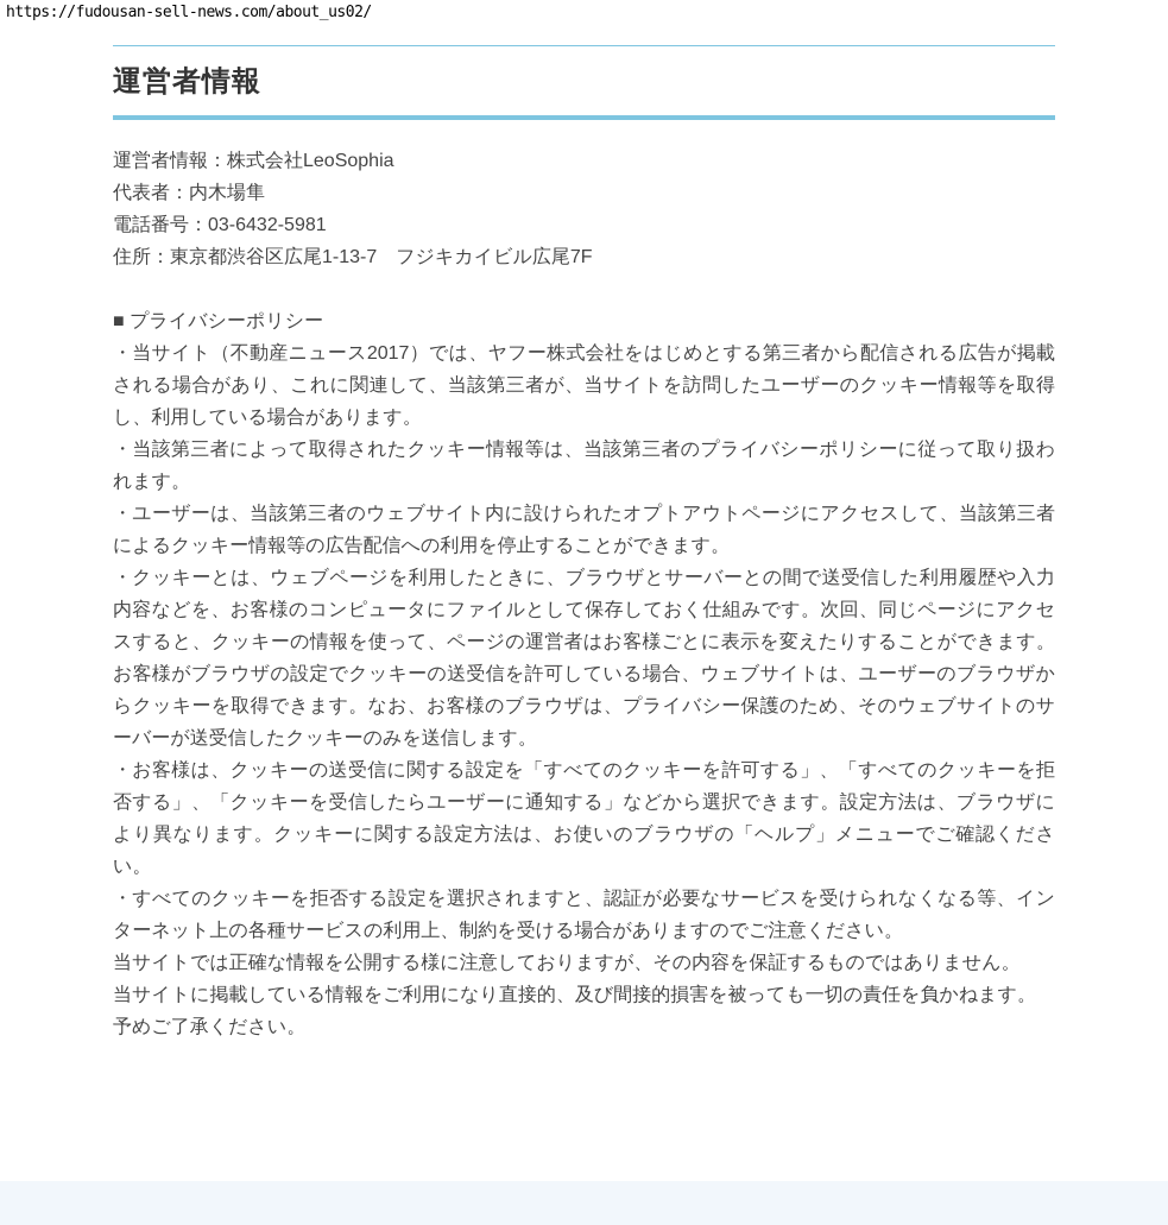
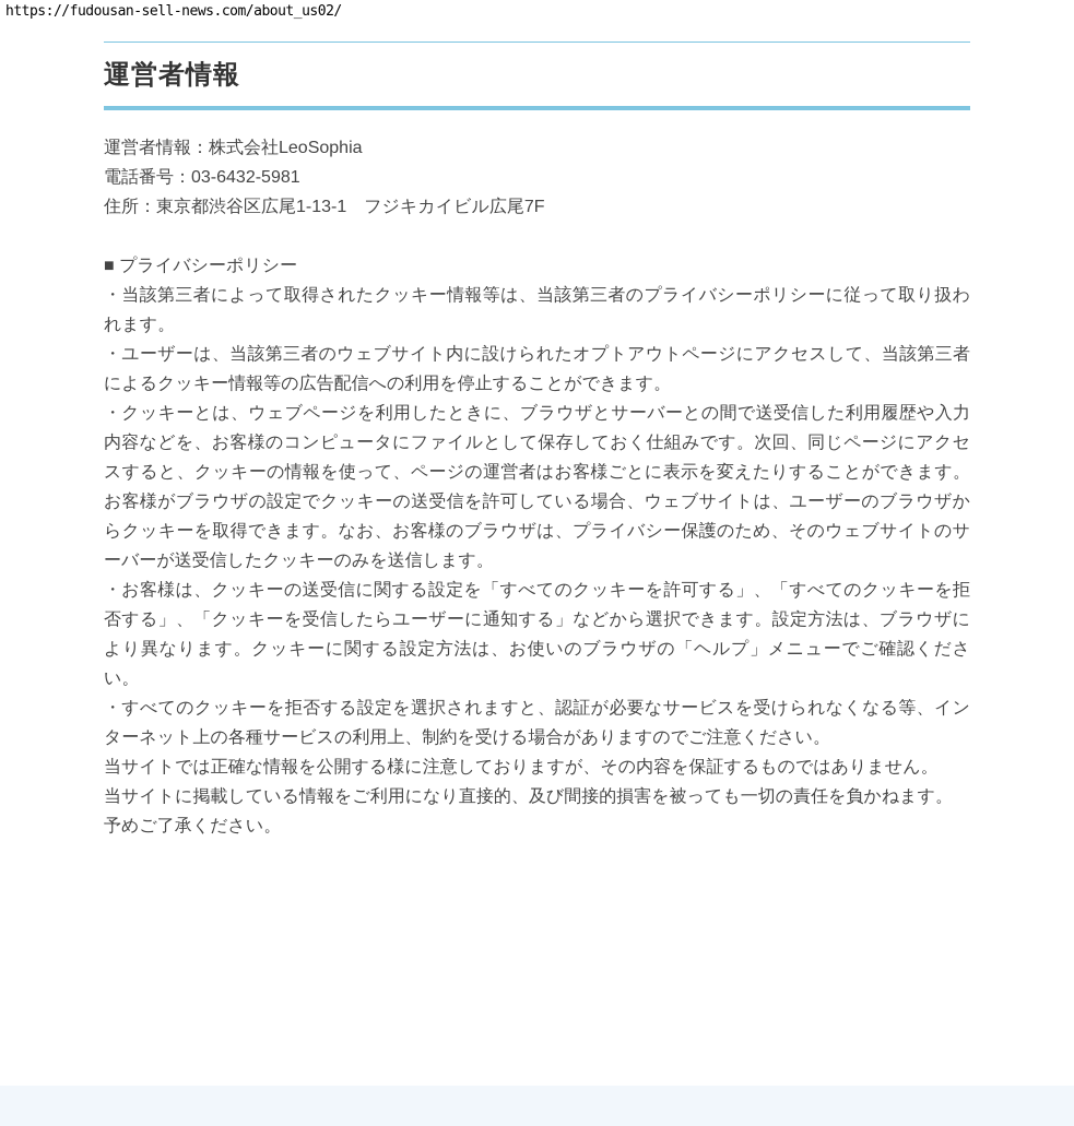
  https://fudousan-sell-news.com/about_us02/
  運営者情報
  運営者情報：株式会社LeoSophia
- 代表者：内木場隼
  電話番号：03-6432-5981
- 住所：東京都渋谷区広尾1-13-7 フジキカイビル広尾7F
+ 住所：東京都渋谷区広尾1-13-1 フジキカイビル広尾7F
  ■ プライバシーポリシー
- ・当サイト（不動産ニュース2017）では、ヤフー株式会社をはじめとする第三者から配信される広告が掲載される場合があり、これに関連して、当該第三者が、当サイトを訪問したユーザーのクッキー情報等を取得し、利用している場合があります。
  ・当該第三者によって取得されたクッキー情報等は、当該第三者のプライバシーポリシーに従って取り扱われます。
  ・ユーザーは、当該第三者のウェブサイト内に設けられたオプトアウトページにアクセスして、当該第三者によるクッキー情報等の広告配信への利用を停止することができます。
  ・クッキーとは、ウェブページを利用したときに、ブラウザとサーバーとの間で送受信した利用履歴や入力内容などを、お客様のコンピュータにファイルとして保存しておく仕組みです。次回、同じページにアクセスすると、クッキーの情報を使って、ページの運営者はお客様ごとに表示を変えたりすることができます。お客様がブラウザの設定でクッキーの送受信を許可している場合、ウェブサイトは、ユーザーのブラウザからクッキーを取得できます。なお、お客様のブラウザは、プライバシー保護のため、そのウェブサイトのサーバーが送受信したクッキーのみを送信します。
  ・お客様は、クッキーの送受信に関する設定を「すべてのクッキーを許可する」、「すべてのクッキーを拒否する」、「クッキーを受信したらユーザーに通知する」などから選択できます。設定方法は、ブラウザにより異なります。クッキーに関する設定方法は、お使いのブラウザの「ヘルプ」メニューでご確認ください。
  ・すべてのクッキーを拒否する設定を選択されますと、認証が必要なサービスを受けられなくなる等、インターネット上の各種サービスの利用上、制約を受ける場合がありますのでご注意ください。
  当サイトでは正確な情報を公開する様に注意しておりますが、その内容を保証するものではありません。
  当サイトに掲載している情報をご利用になり直接的、及び間接的損害を被っても一切の責任を負かねます。
  予めご了承ください。
